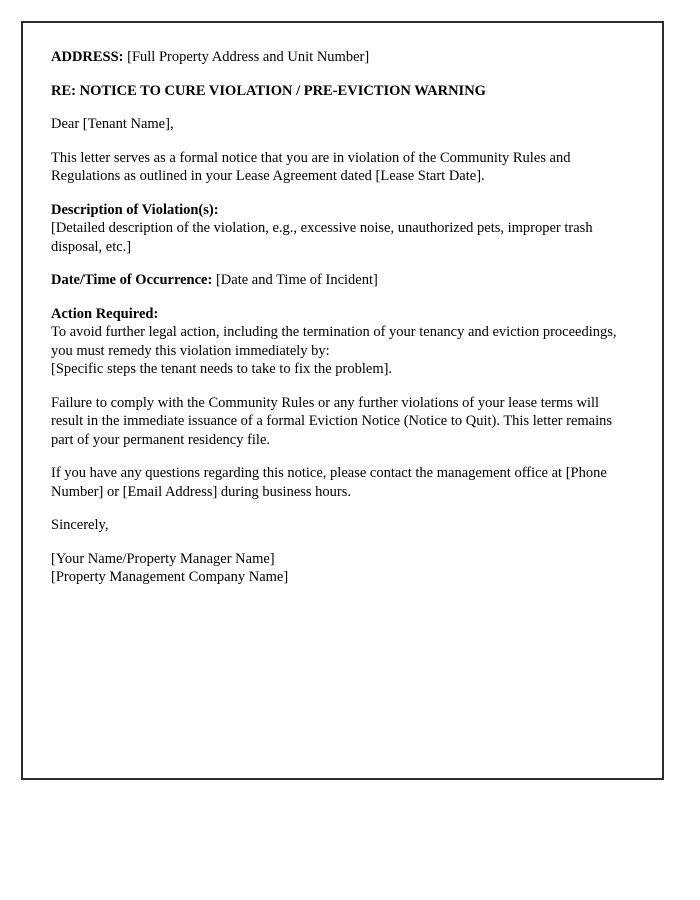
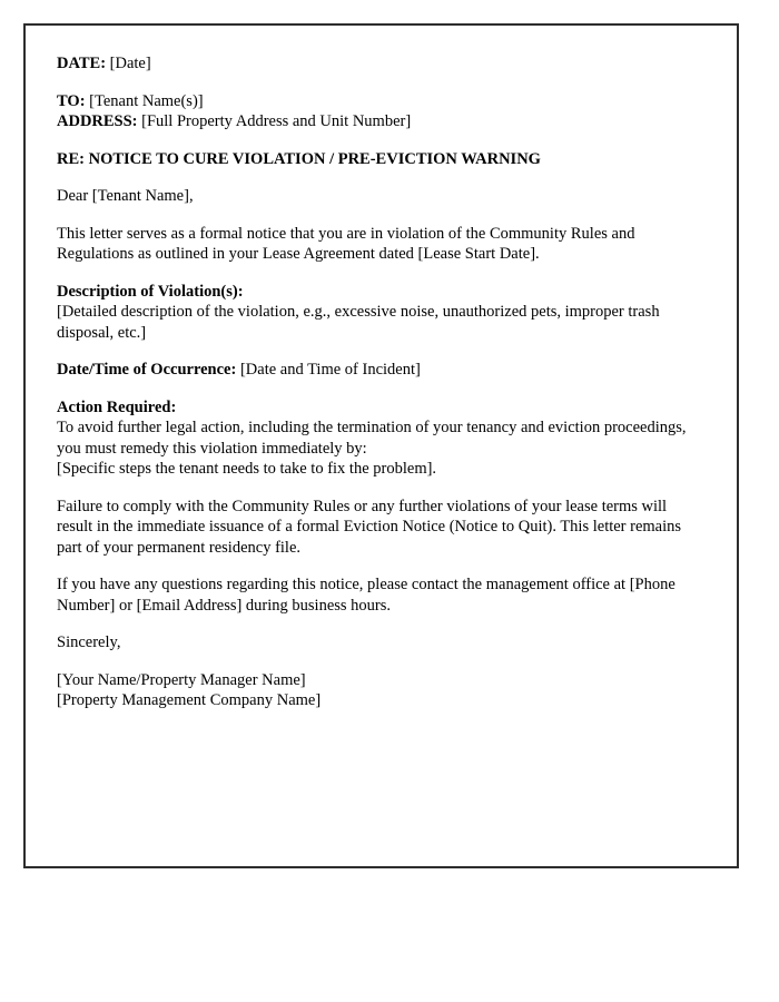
+ DATE: [Date]
+ TO: [Tenant Name(s)]
  ADDRESS: [Full Property Address and Unit Number]
  RE: NOTICE TO CURE VIOLATION / PRE-EVICTION WARNING
  Dear [Tenant Name],
  This letter serves as a formal notice that you are in violation of the Community Rules and Regulations as outlined in your Lease Agreement dated [Lease Start Date].
  Description of Violation(s):
  [Detailed description of the violation, e.g., excessive noise, unauthorized pets, improper trash disposal, etc.]
  Date/Time of Occurrence: [Date and Time of Incident]
  Action Required:
  To avoid further legal action, including the termination of your tenancy and eviction proceedings, you must remedy this violation immediately by:
  [Specific steps the tenant needs to take to fix the problem].
  Failure to comply with the Community Rules or any further violations of your lease terms will result in the immediate issuance of a formal Eviction Notice (Notice to Quit). This letter remains part of your permanent residency file.
  If you have any questions regarding this notice, please contact the management office at [Phone Number] or [Email Address] during business hours.
  Sincerely,
  [Your Name/Property Manager Name]
  [Property Management Company Name]
